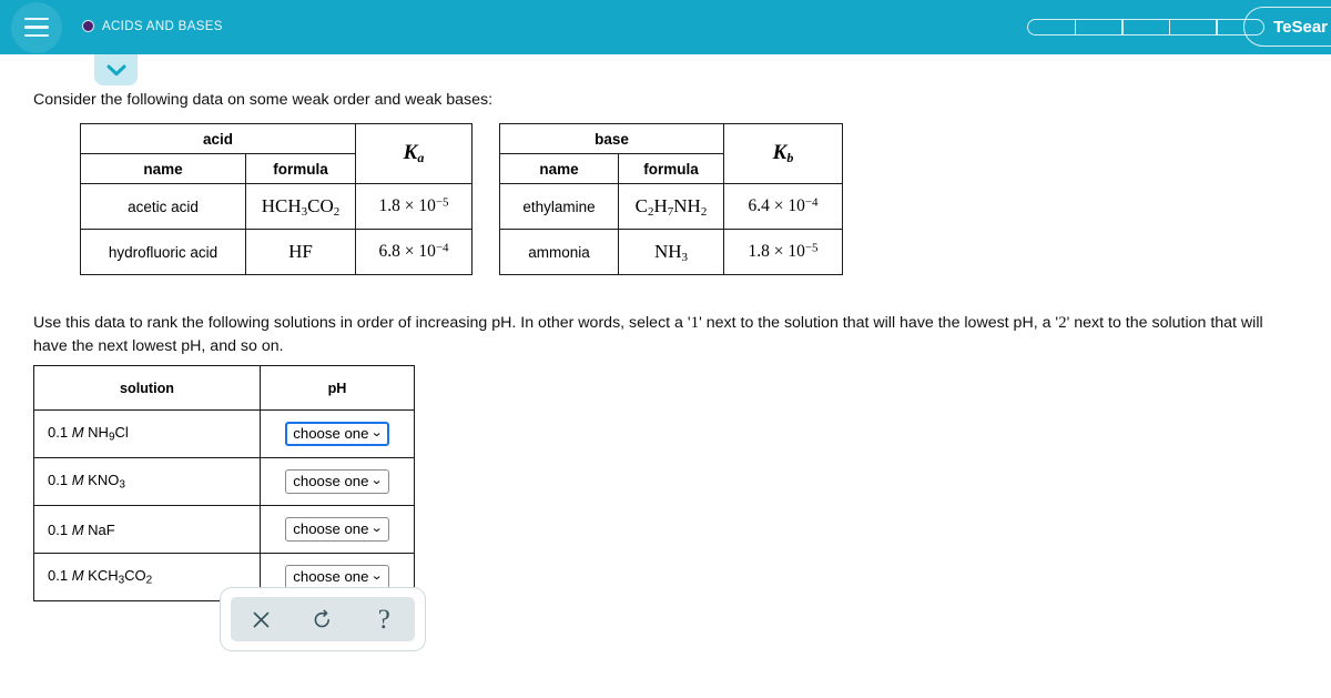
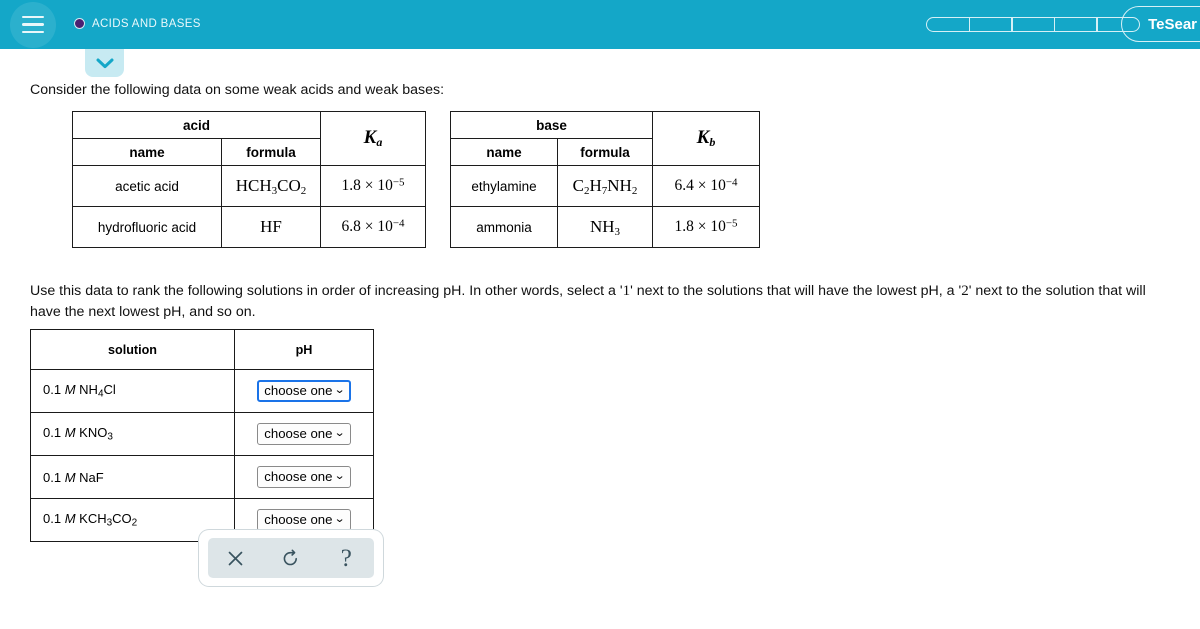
  ACIDS AND BASES
  TeSear
- Consider the following data on some weak order and weak bases:
+ Consider the following data on some weak acids and weak bases:
  acid	Ka
  name	formula
  acetic acid	HCH3CO2	1.8 × 10−5
  hydrofluoric acid	HF	6.8 × 10−4
  base	Kb
  name	formula
  ethylamine	C2H7NH2	6.4 × 10−4
  ammonia	NH3	1.8 × 10−5
- Use this data to rank the following solutions in order of increasing pH. In other words, select a '1' next to the solution that will have the lowest pH, a '2' next to the solution that will have the next lowest pH, and so on.
+ Use this data to rank the following solutions in order of increasing pH. In other words, select a '1' next to the solutions that will have the lowest pH, a '2' next to the solution that will have the next lowest pH, and so on.
  solution	pH
- 0.1 M NH9Cl	choose one ⌄
+ 0.1 M NH4Cl	choose one ⌄
  0.1 M KNO3	choose one ⌄
  0.1 M NaF	choose one ⌄
  0.1 M KCH3CO2	choose one ⌄
  ?
